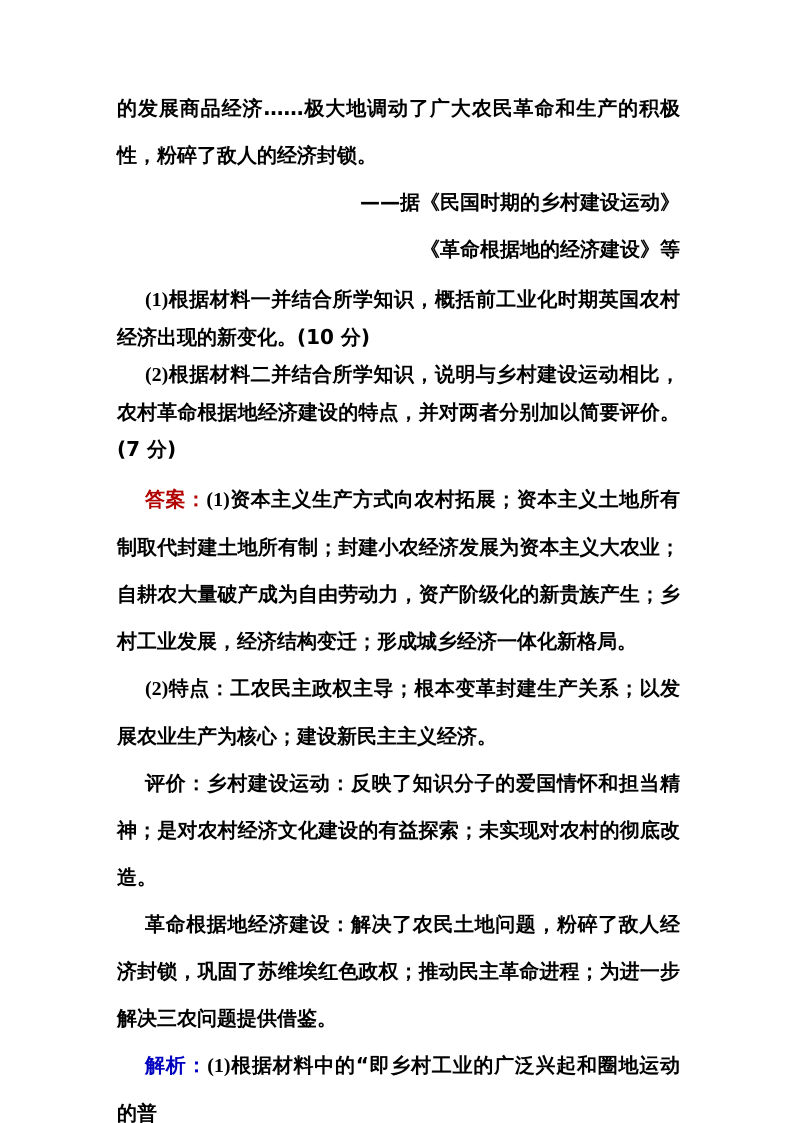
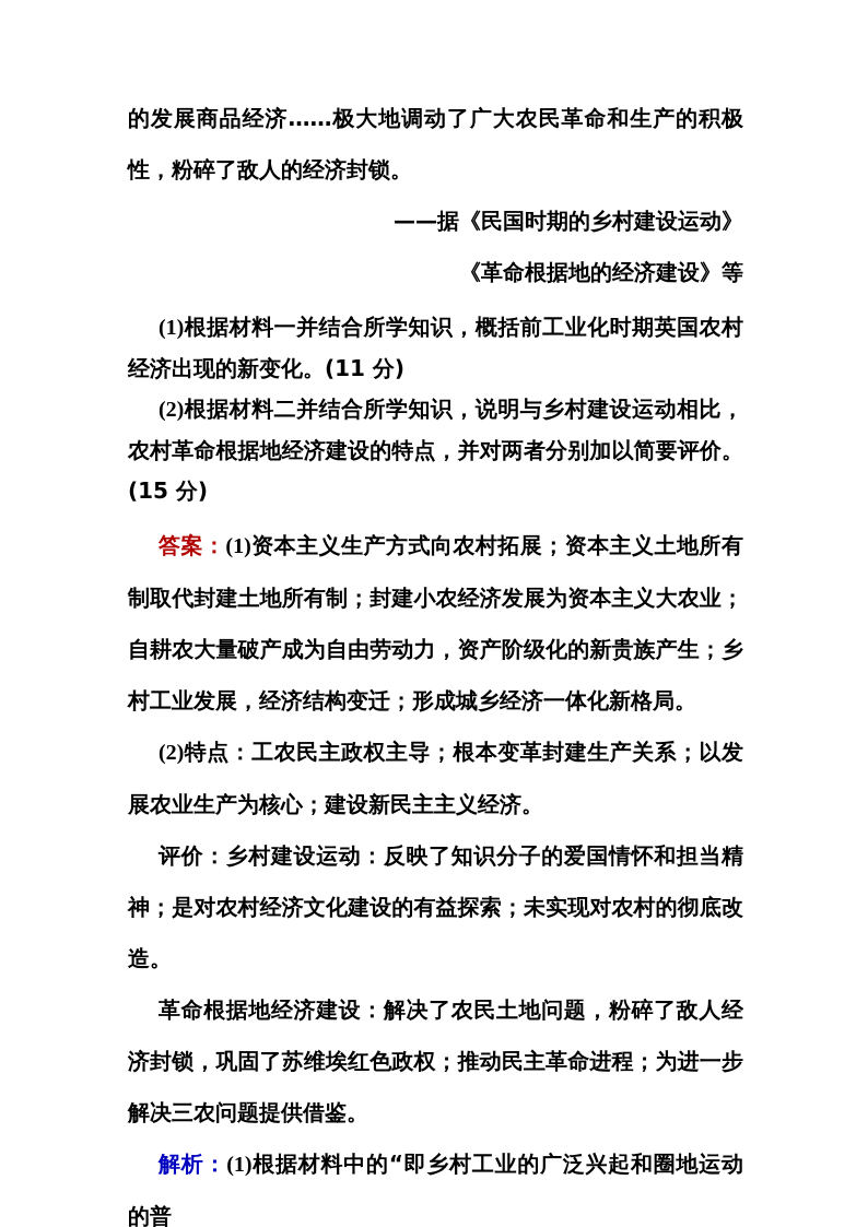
  的发展商品经济……极大地调动了广大农民革命和生产的积极性，粉碎了敌人的经济封锁。
  ——据《民国时期的乡村建设运动》
  《革命根据地的经济建设》等
- (1)根据材料一并结合所学知识，概括前工业化时期英国农村经济出现的新变化。(10 分)
+ (1)根据材料一并结合所学知识，概括前工业化时期英国农村经济出现的新变化。(11 分)
- (2)根据材料二并结合所学知识，说明与乡村建设运动相比，农村革命根据地经济建设的特点，并对两者分别加以简要评价。(7 分)
+ (2)根据材料二并结合所学知识，说明与乡村建设运动相比，农村革命根据地经济建设的特点，并对两者分别加以简要评价。(15 分)
  答案：(1)资本主义生产方式向农村拓展；资本主义土地所有制取代封建土地所有制；封建小农经济发展为资本主义大农业；自耕农大量破产成为自由劳动力，资产阶级化的新贵族产生；乡村工业发展，经济结构变迁；形成城乡经济一体化新格局。
  (2)特点：工农民主政权主导；根本变革封建生产关系；以发展农业生产为核心；建设新民主主义经济。
  评价：乡村建设运动：反映了知识分子的爱国情怀和担当精神；是对农村经济文化建设的有益探索；未实现对农村的彻底改造。
  革命根据地经济建设：解决了农民土地问题，粉碎了敌人经济封锁，巩固了苏维埃红色政权；推动民主革命进程；为进一步解决三农问题提供借鉴。
  解析：(1)根据材料中的“即乡村工业的广泛兴起和圈地运动的普
